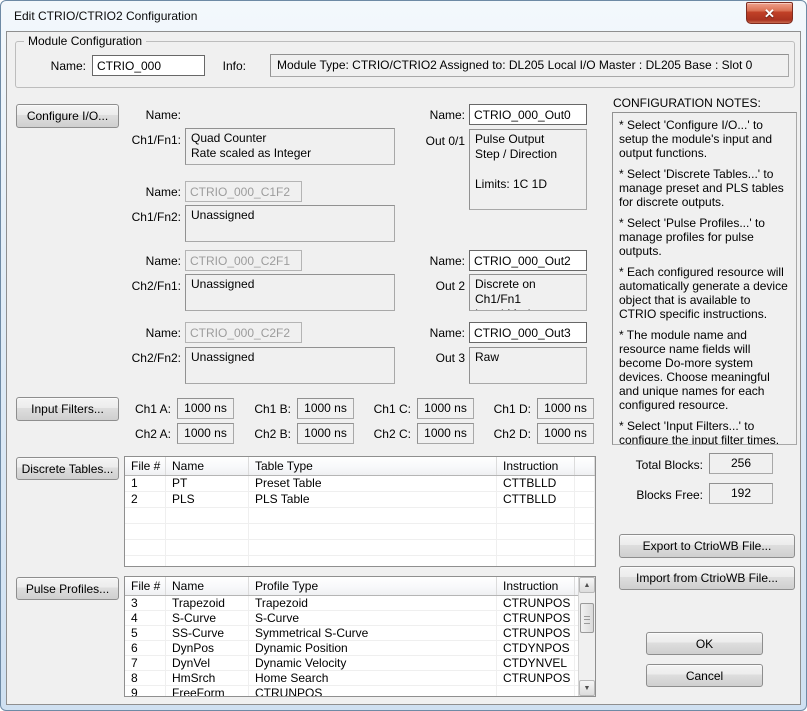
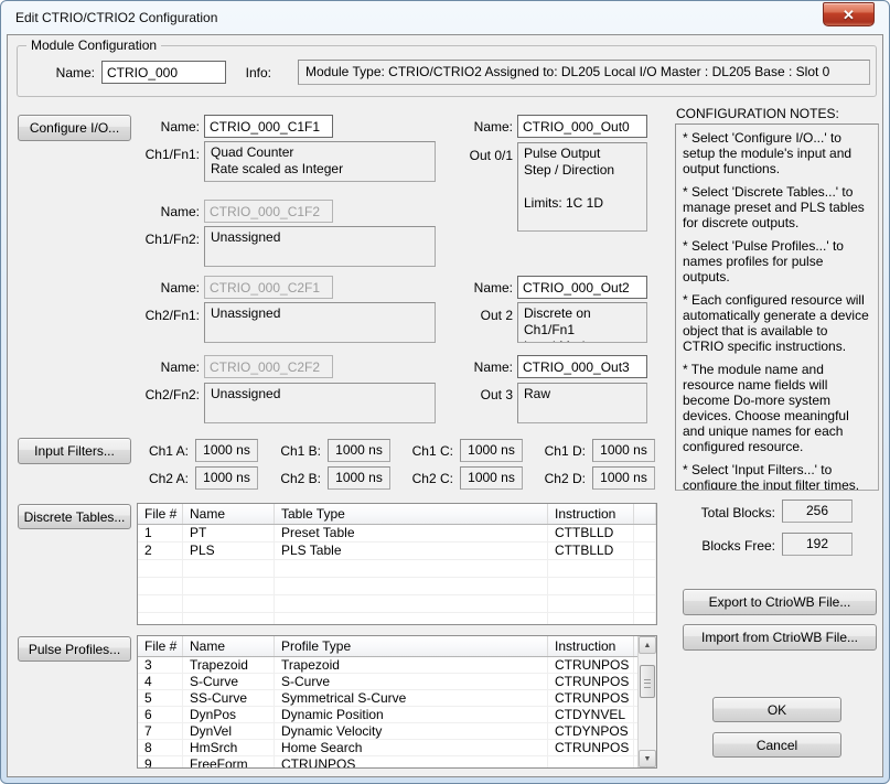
  Edit CTRIO/CTRIO2 Configuration
  ✕
  Module Configuration
  Name:
  CTRIO_000
  Info:
  Module Type: CTRIO/CTRIO2 Assigned to: DL205 Local I/O Master : DL205 Base : Slot 0
  Configure I/O...
  Name:
+ CTRIO_000_C1F1
  Ch1/Fn1:
  Quad Counter
  Rate scaled as Integer
  Name:
  CTRIO_000_C1F2
  Ch1/Fn2:
  Unassigned
  Name:
  CTRIO_000_C2F1
  Ch2/Fn1:
  Unassigned
  Name:
  CTRIO_000_C2F2
  Ch2/Fn2:
  Unassigned
  Name:
  CTRIO_000_Out0
  Out 0/1
  Pulse Output
  Step / Direction
  Limits: 1C 1D
  Name:
  CTRIO_000_Out2
  Out 2
  Discrete on Ch1/Fn1
  Name:
  CTRIO_000_Out3
  Out 3
  Raw
  CONFIGURATION NOTES:
  * Select 'Configure I/O...' to setup the module's input and output functions.
  * Select 'Discrete Tables...' to manage preset and PLS tables for discrete outputs.
- * Select 'Pulse Profiles...' to manage profiles for pulse outputs.
+ * Select 'Pulse Profiles...' to names profiles for pulse outputs.
  * Each configured resource will automatically generate a device object that is available to CTRIO specific instructions.
  * The module name and resource name fields will become Do-more system devices. Choose meaningful and unique names for each configured resource.
  Input Filters...
  Ch1 A:
  1000 ns
  Ch1 B:
  1000 ns
  Ch1 C:
  1000 ns
  Ch1 D:
  1000 ns
  Ch2 A:
  1000 ns
  Ch2 B:
  1000 ns
  Ch2 C:
  1000 ns
  Ch2 D:
  1000 ns
  Discrete Tables...
  File #
  Name
  Table Type
  Instruction
  1
  PT
  Preset Table
  CTTBLLD
  2
  PLS
  PLS Table
  CTTBLLD
  Pulse Profiles...
  File #
  Name
  Profile Type
  Instruction
  3
  Trapezoid
  Trapezoid
  CTRUNPOS
  4
  S-Curve
  S-Curve
  CTRUNPOS
  5
  SS-Curve
  Symmetrical S-Curve
  CTRUNPOS
  6
  DynPos
  Dynamic Position
- CTDYNPOS
+ CTDYNVEL
  7
  DynVel
  Dynamic Velocity
- CTDYNVEL
+ CTDYNPOS
  8
  HmSrch
  Home Search
  CTRUNPOS
  9
  FreeForm
  CTRUNPOS
  Total Blocks:
  256
  Blocks Free:
  192
  Export to CtrioWB File...
  Import from CtrioWB File...
  OK
  Cancel
